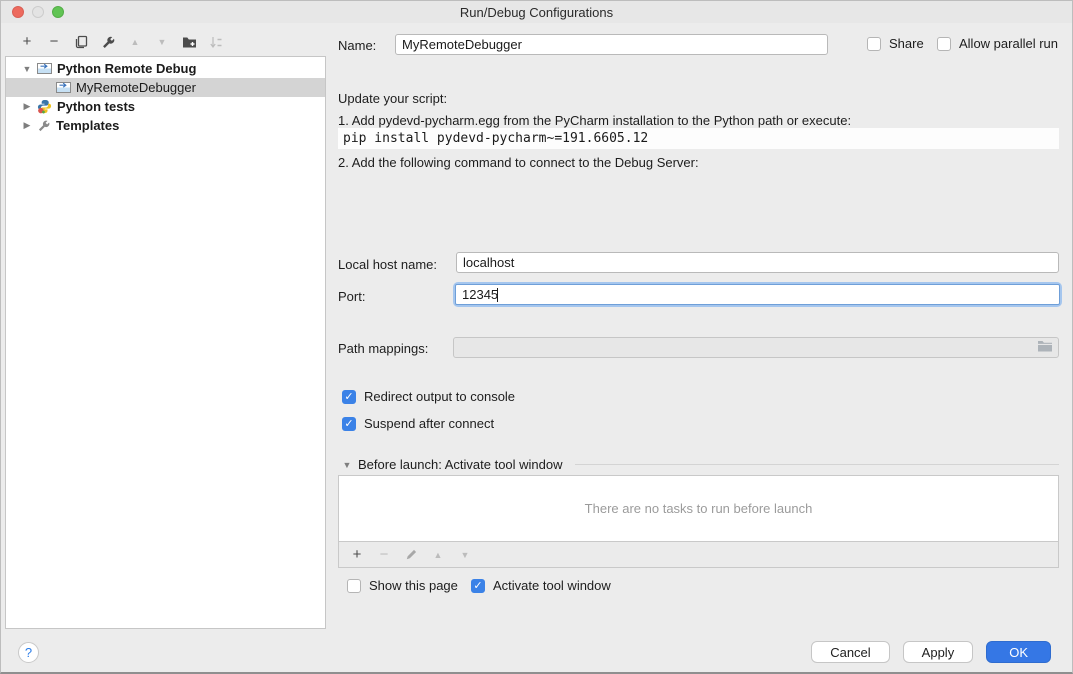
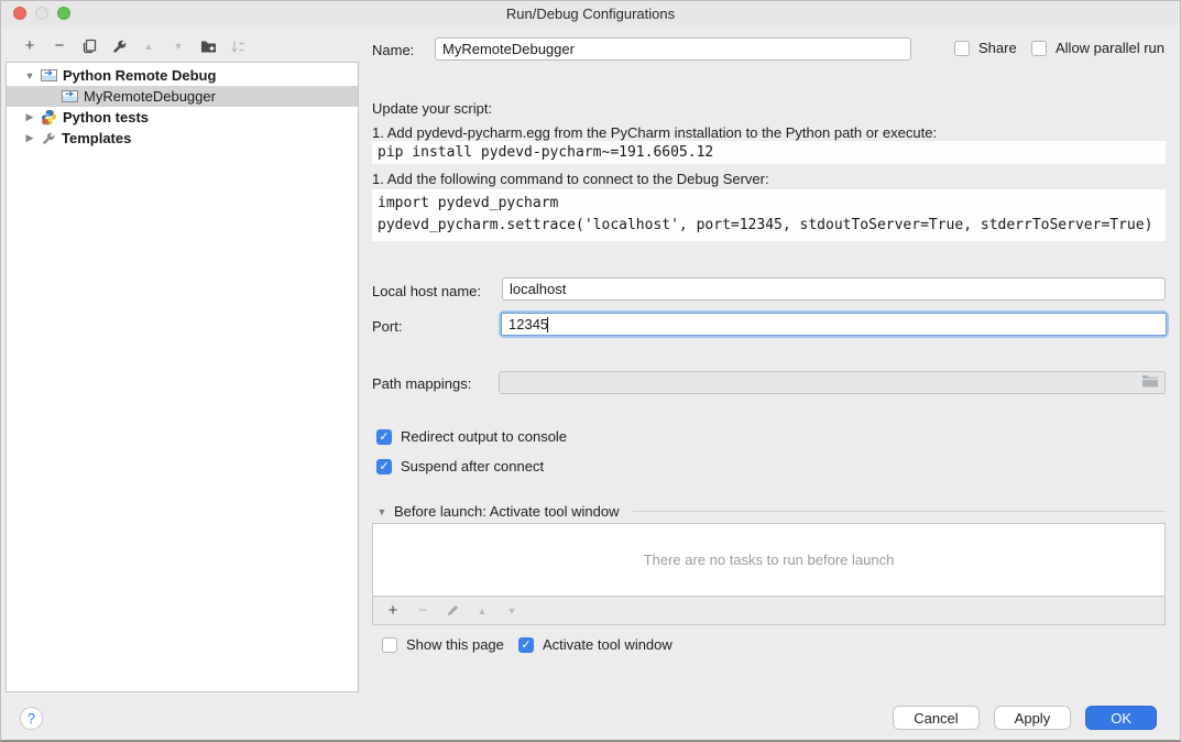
  Run/Debug Configurations
  +
  −
  ▲
  ▼
  ▼
  Python Remote Debug
  MyRemoteDebugger
  ▶
  Python tests
  ▶
  Templates
  Name:
  MyRemoteDebugger
  Share
  Allow parallel run
  Update your script:
  1. Add pydevd-pycharm.egg from the PyCharm installation to the Python path or execute:
  pip install pydevd-pycharm~=191.6605.12
- 2. Add the following command to connect to the Debug Server:
+ 1. Add the following command to connect to the Debug Server:
+ import pydevd_pycharm
+ pydevd_pycharm.settrace('localhost', port=12345, stdoutToServer=True, stderrToServer=True)
  Local host name:
  localhost
  Port:
  12345
  Path mappings:
  Redirect output to console
  Suspend after connect
  ▼
  Before launch: Activate tool window
  There are no tasks to run before launch
  +
  −
  ▲
  ▼
  Show this page
  Activate tool window
  ?
  Cancel
  Apply
  OK
